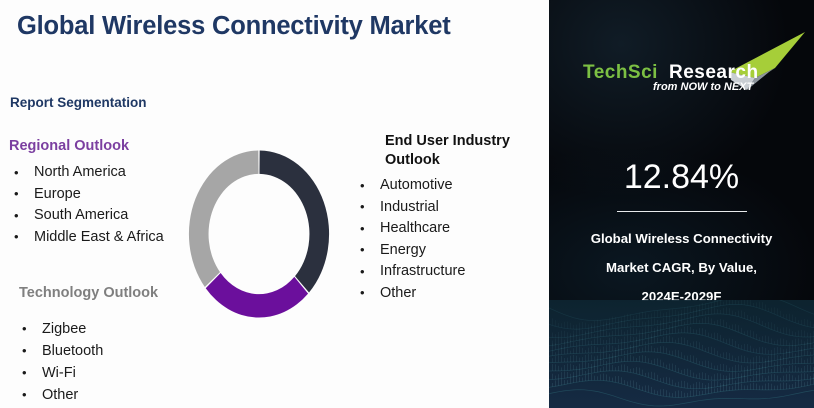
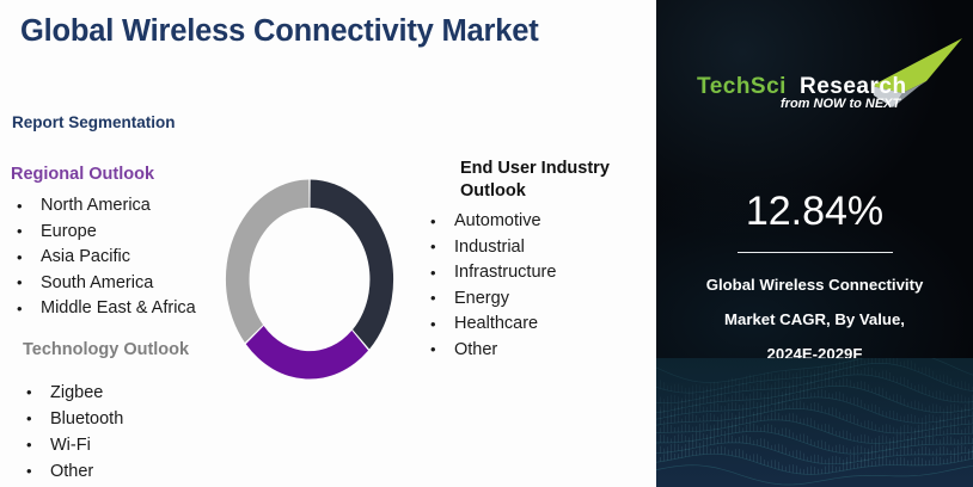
  Global Wireless Connectivity Market
  Report Segmentation
  Regional Outlook
  North America
  Europe
+ Asia Pacific
  South America
  Middle East & Africa
  Technology Outlook
  Zigbee
  Bluetooth
  Wi-Fi
  Other
  End User Industry Outlook
  Automotive
  Industrial
- Healthcare
+ Infrastructure
  Energy
- Infrastructure
+ Healthcare
  Other
  TechSci
  Research
  from NOW to NEXT
  12.84%
  Global Wireless Connectivity
  Market CAGR, By Value,
  2024E-2029F
